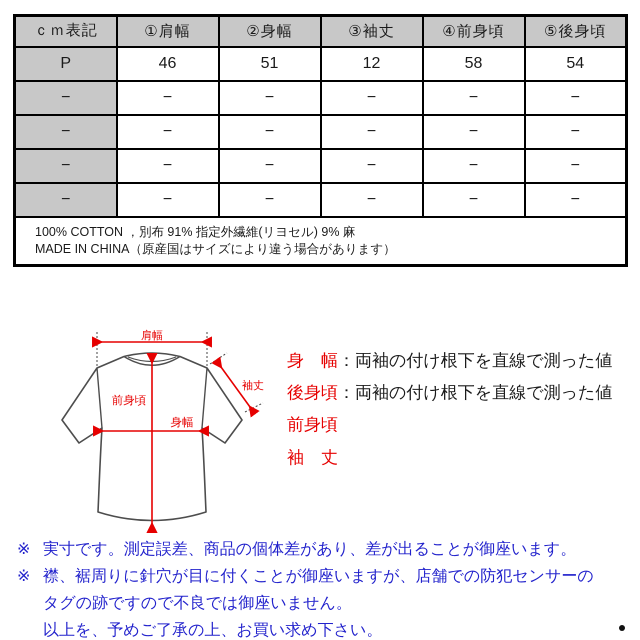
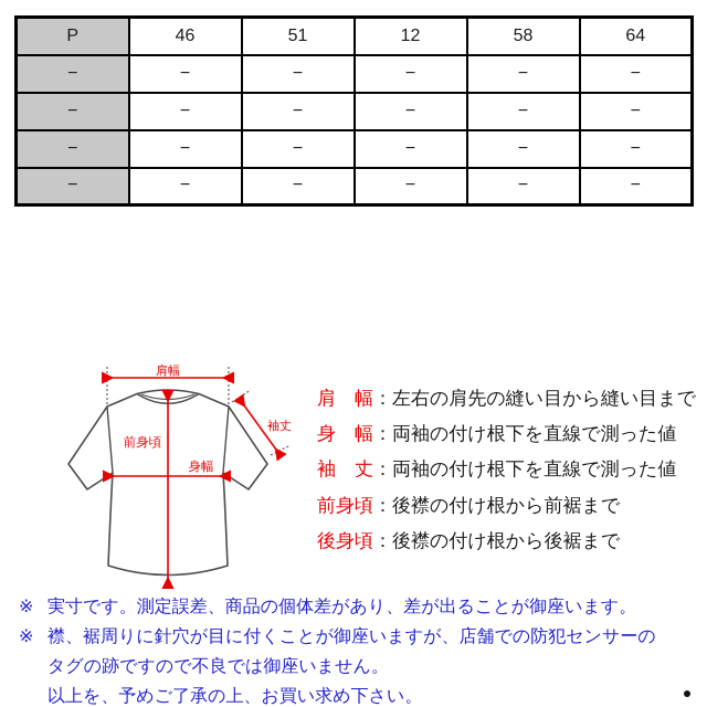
- ｃｍ表記	①肩幅	②身幅	③袖丈	④前身頃	⑤後身頃
- P	46	51	12	58	54
+ P	46	51	12	58	64
  −	−	−	−	−	−
  −	−	−	−	−	−
  −	−	−	−	−	−
  −	−	−	−	−	−
- 100% COTTON ，別布 91% 指定外繊維(リヨセル) 9% 麻 MADE IN CHINA（原産国はサイズにより違う場合があります）
  肩幅
  前身頃
  身幅
  袖丈
+ 肩 幅
+ ：左右の肩先の縫い目から縫い目まで
  身 幅
  ：両袖の付け根下を直線で測った値
- 後身頃
+ 袖 丈
  ：両袖の付け根下を直線で測った値
  前身頃
+ ：後襟の付け根から前裾まで
- 袖 丈
+ 後身頃
+ ：後襟の付け根から後裾まで
  ※
  実寸です。測定誤差、商品の個体差があり、差が出ることが御座います。
  ※
  襟、裾周りに針穴が目に付くことが御座いますが、店舗での防犯センサーのタグの跡ですので不良では御座いません。
  以上を、予めご了承の上、お買い求め下さい。
